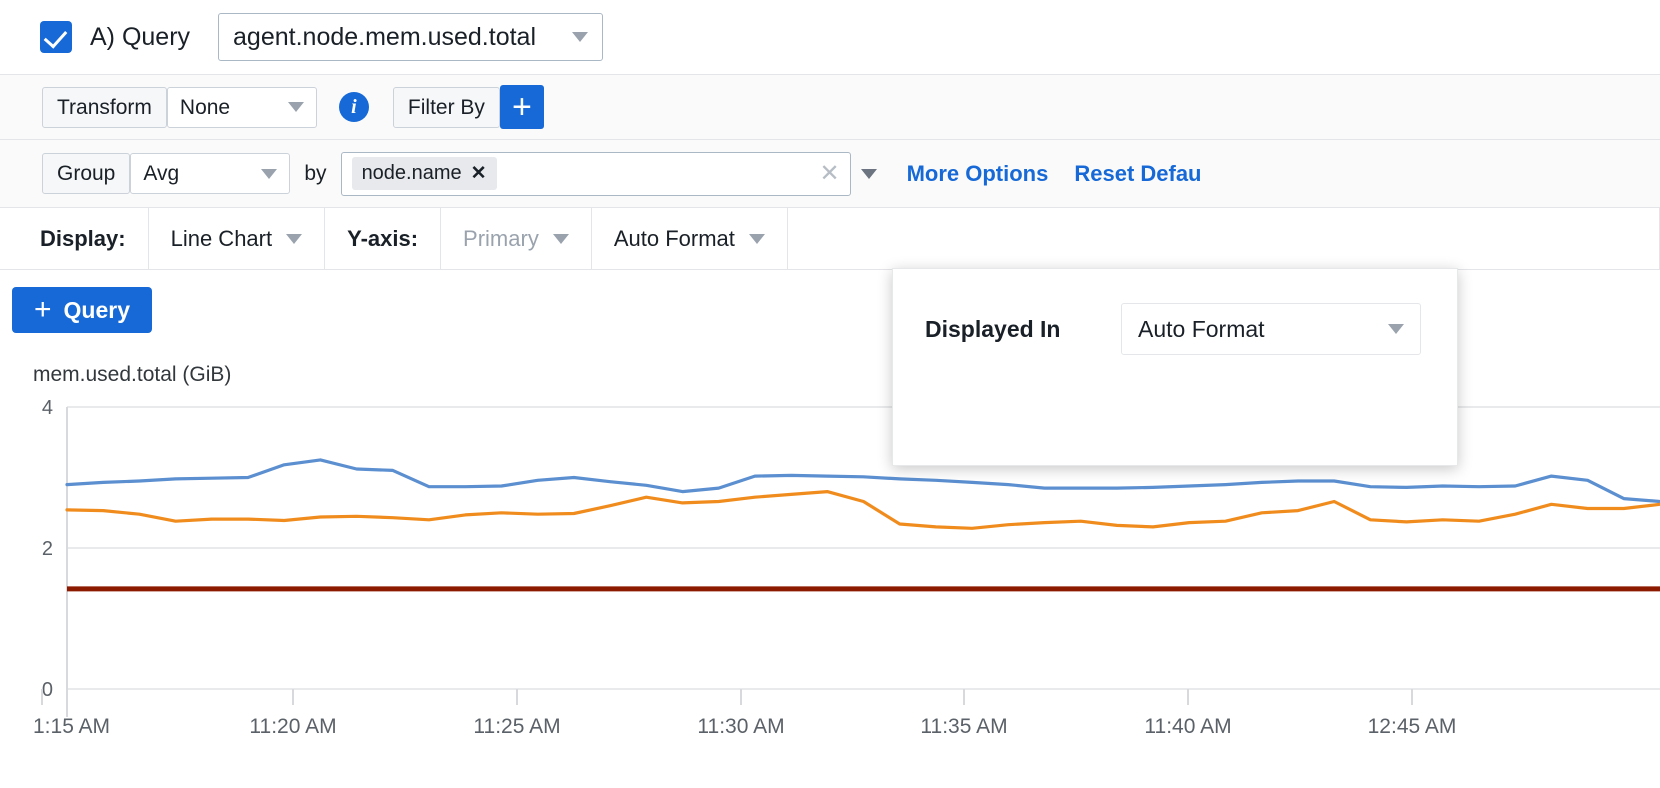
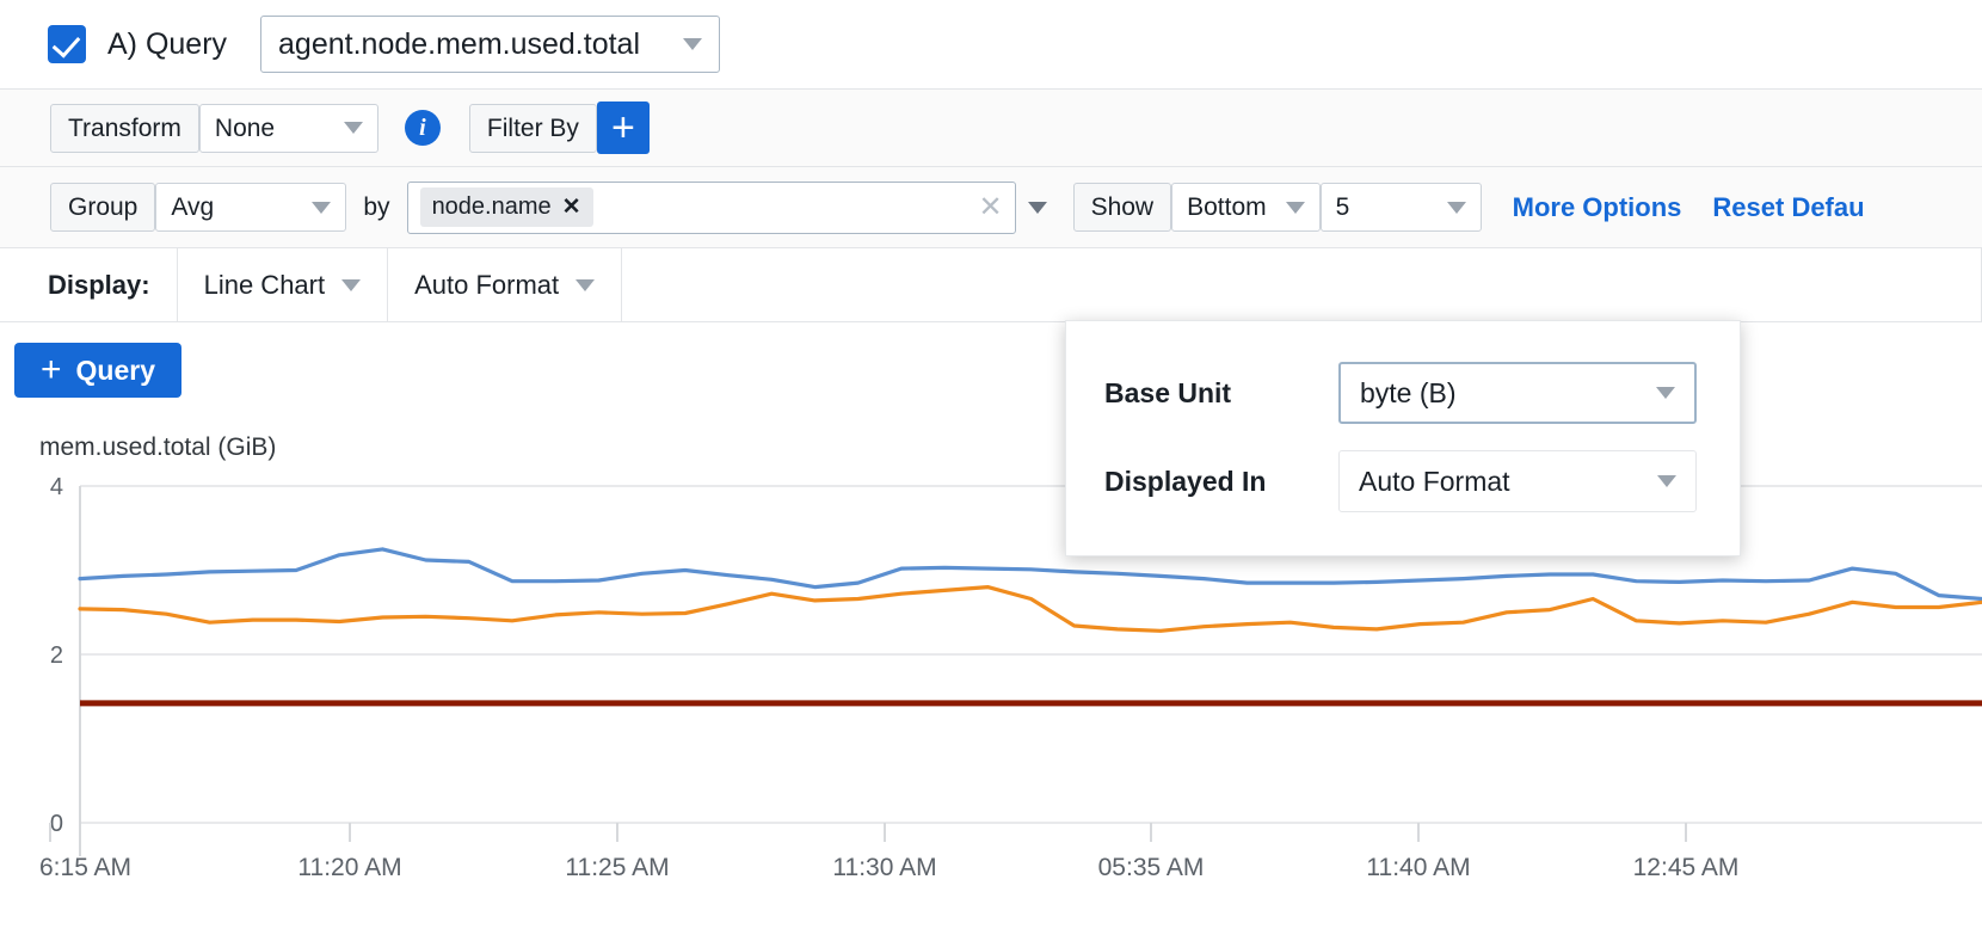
  A) Query
  agent.node.mem.used.total
  Transform
  None
  i
  Filter By
  +
  Group
  Avg
  by
  node.name
  ✕
  ✕
+ Show
+ Bottom
+ 5
  More Options
  Reset Defau
  Display:
  Line Chart
- Y-axis:
- Primary
  Auto Format
  +
  Query
  mem.used.total (GiB)
  0
  2
  4
- 1:15 AM
+ 6:15 AM
  11:20 AM
  11:25 AM
  11:30 AM
- 11:35 AM
+ 05:35 AM
  11:40 AM
  12:45 AM
+ Base Unit
+ byte (B)
  Displayed In
  Auto Format
